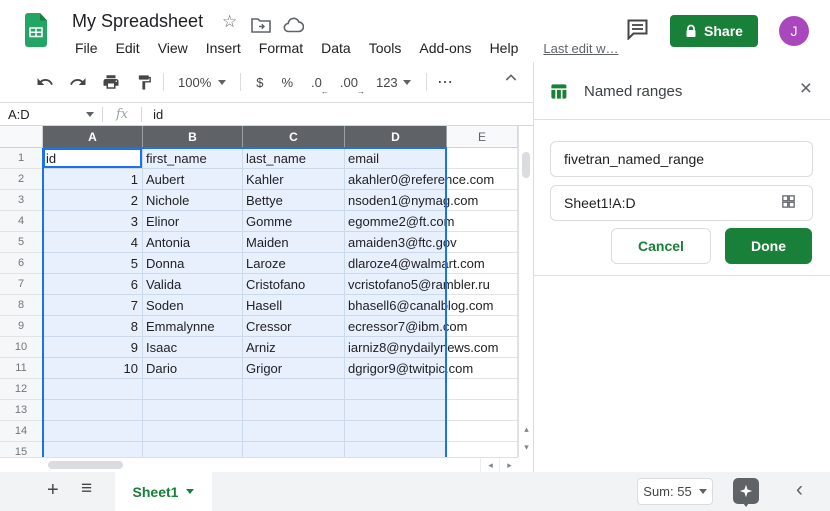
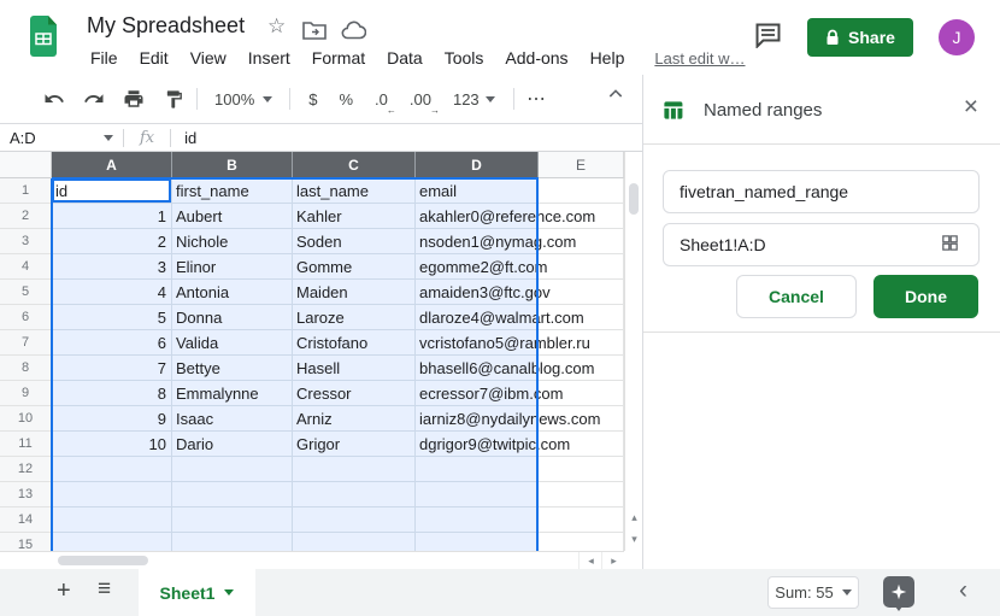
  My Spreadsheet
  ☆
  File
  Edit
  View
  Insert
  Format
  Data
  Tools
  Add-ons
  Help
  Last edit w…
  Share
  J
  100%
  $
  %
  .0
  ←
  .00
  →
  123
  ⋯
  A:D
  fx
  id
  A
  B
  C
  D
  E
  1
  id
  first_name
  last_name
  email
  2
  1
  Aubert
  Kahler
  akahler0@reference.com
  3
  2
  Nichole
- Bettye
+ Soden
  nsoden1@nyma.com
  4
  3
  Elinor
  Gomme
  egomme2@ft.com
  5
  4
  Antonia
  Maiden
  amaiden3@ftc.gv
  6
  5
  Donna
  Laroze
  dlaroze4@walmrt.com
  7
  6
  Valida
  Cristofano
  vcristofano5@rambler.ru
  8
  7
- Soden
+ Bettye
  Hasell
  bhasell6@canallog.com
  9
  8
  Emmalynne
  Cressor
  ecressor7@ibm.om
  10
  9
  Isaac
  Arniz
  iarniz8@nydailynews.com
  11
  10
  Dario
  Grigor
  dgrigor9@twitpiccom
  12
  13
  14
  15
  ▴
  ▾
  ◂
  ▸
  Named ranges
  ×
  fivetran_named_range
  Sheet1!A:D
  Cancel
  Done
  +
  ≡
  Sheet1
  Sum: 55
  ‹
